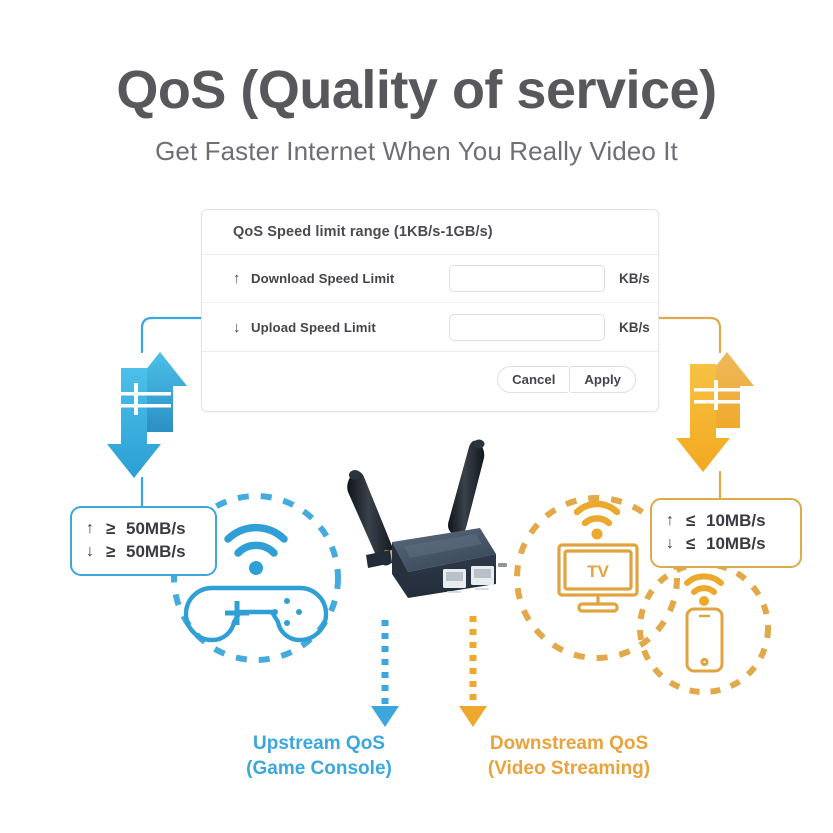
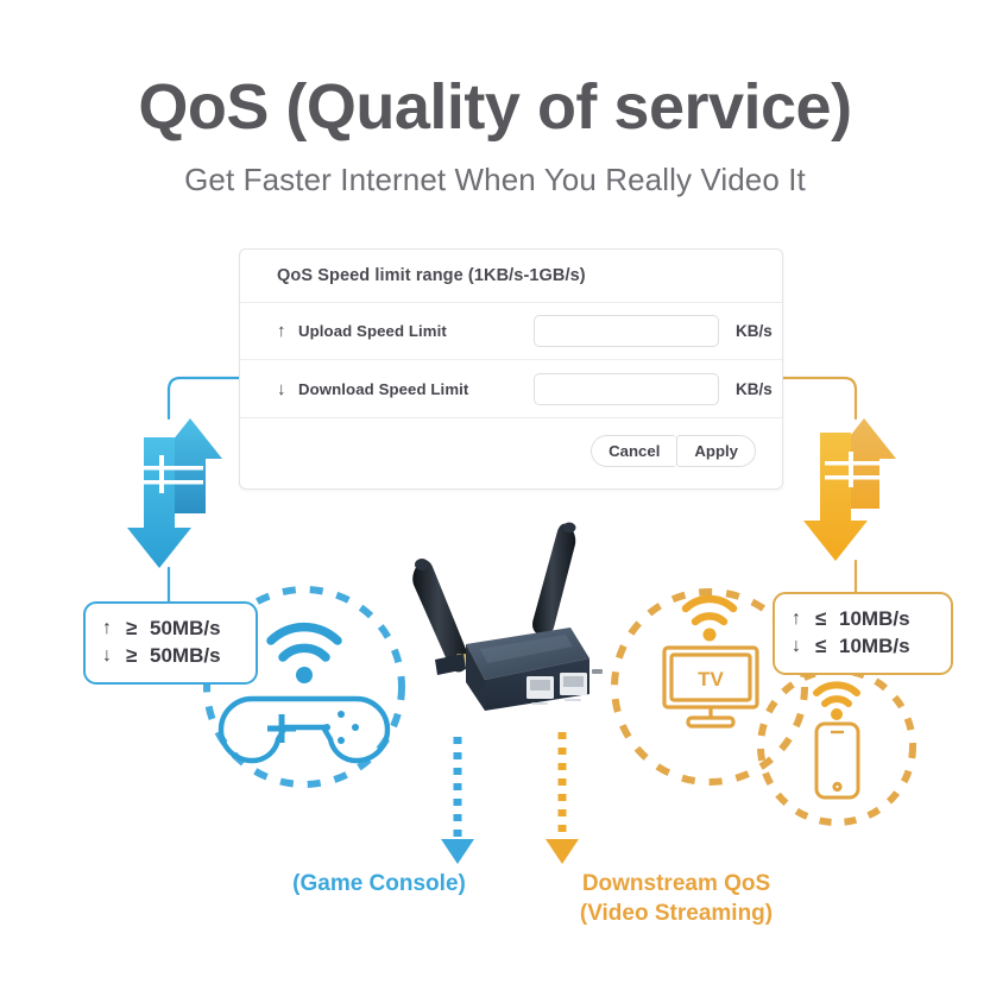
  QoS (Quality of service)
  Get Faster Internet When You Really Video It
  TV
  QoS Speed limit range (1KB/s-1GB/s)
  ↑
- Download Speed Limit
+ Upload Speed Limit
  KB/s
  ↓
- Upload Speed Limit
+ Download Speed Limit
  KB/s
  Cancel
  Apply
  ↑
  ≥
  50MB/s
  ↓
  ≥
  50MB/s
  ↑
  ≤
  10MB/s
  ↓
  ≤
  10MB/s
- Upstream QoS
  (Game Console)
  Downstream QoS
  (Video Streaming)
